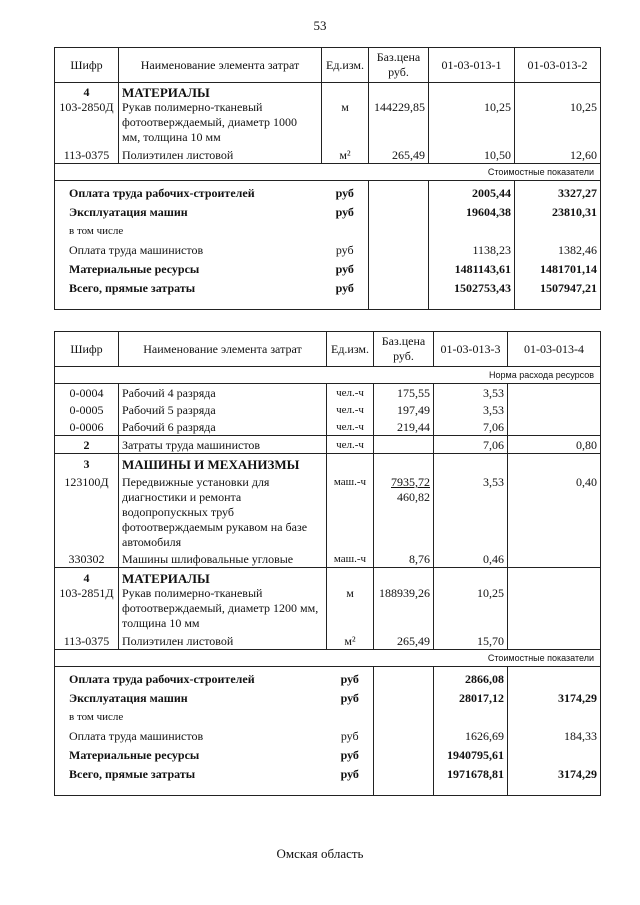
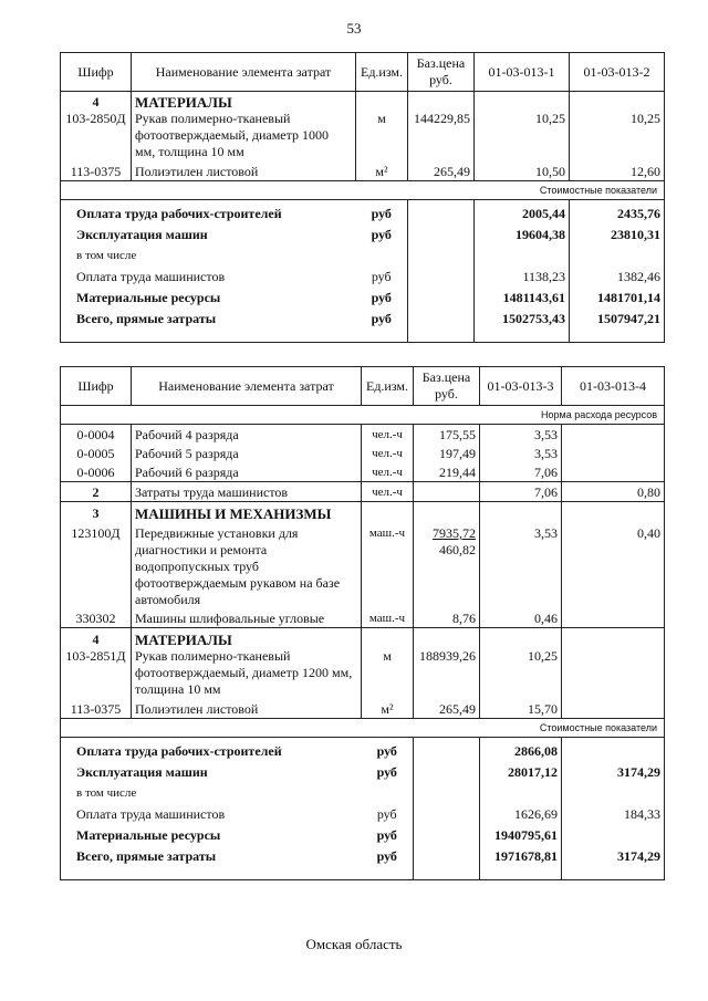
  53
  Шифр	Наименование элемента затрат	Ед.изм.	Баз.цена руб.	01-03-013-1	01-03-013-2
  4	МАТЕРИАЛЫ
  103-2850Д	Рукав полимерно-тканевый фотоотверждаемый, диаметр 1000 мм, толщина 10 мм	м	144229,85	10,25	10,25
  113-0375	Полиэтилен листовой	м²	265,49	10,50	12,60
  Стоимостные показатели
- Оплата труда рабочих-строителей	руб		2005,44	3327,27
+ Оплата труда рабочих-строителей	руб		2005,44	2435,76
  Эксплуатация машин	руб		19604,38	23810,31
  в том числе
  Оплата труда машинистов	руб		1138,23	1382,46
  Материальные ресурсы	руб		1481143,61	1481701,14
  Всего, прямые затраты	руб		1502753,43	1507947,21
  Шифр	Наименование элемента затрат	Ед.изм.	Баз.цена руб.	01-03-013-3	01-03-013-4
  Норма расхода ресурсов
  0-0004	Рабочий 4 разряда	чел.-ч	175,55	3,53
  0-0005	Рабочий 5 разряда	чел.-ч	197,49	3,53
  0-0006	Рабочий 6 разряда	чел.-ч	219,44	7,06
  2	Затраты труда машинистов	чел.-ч		7,06	0,80
  3	МАШИНЫ И МЕХАНИЗМЫ
  123100Д	Передвижные установки для диагностики и ремонта водопропускных труб фотоотверждаемым рукавом на базе автомобиля	маш.-ч	7935,72 460,82	3,53	0,40
  330302	Машины шлифовальные угловые	маш.-ч	8,76	0,46
  4	МАТЕРИАЛЫ
  103-2851Д	Рукав полимерно-тканевый фотоотверждаемый, диаметр 1200 мм, толщина 10 мм	м	188939,26	10,25
  113-0375	Полиэтилен листовой	м²	265,49	15,70
  Стоимостные показатели
  Оплата труда рабочих-строителей	руб		2866,08
  Эксплуатация машин	руб		28017,12	3174,29
  в том числе
  Оплата труда машинистов	руб		1626,69	184,33
  Материальные ресурсы	руб		1940795,61
  Всего, прямые затраты	руб		1971678,81	3174,29
  Омская область
